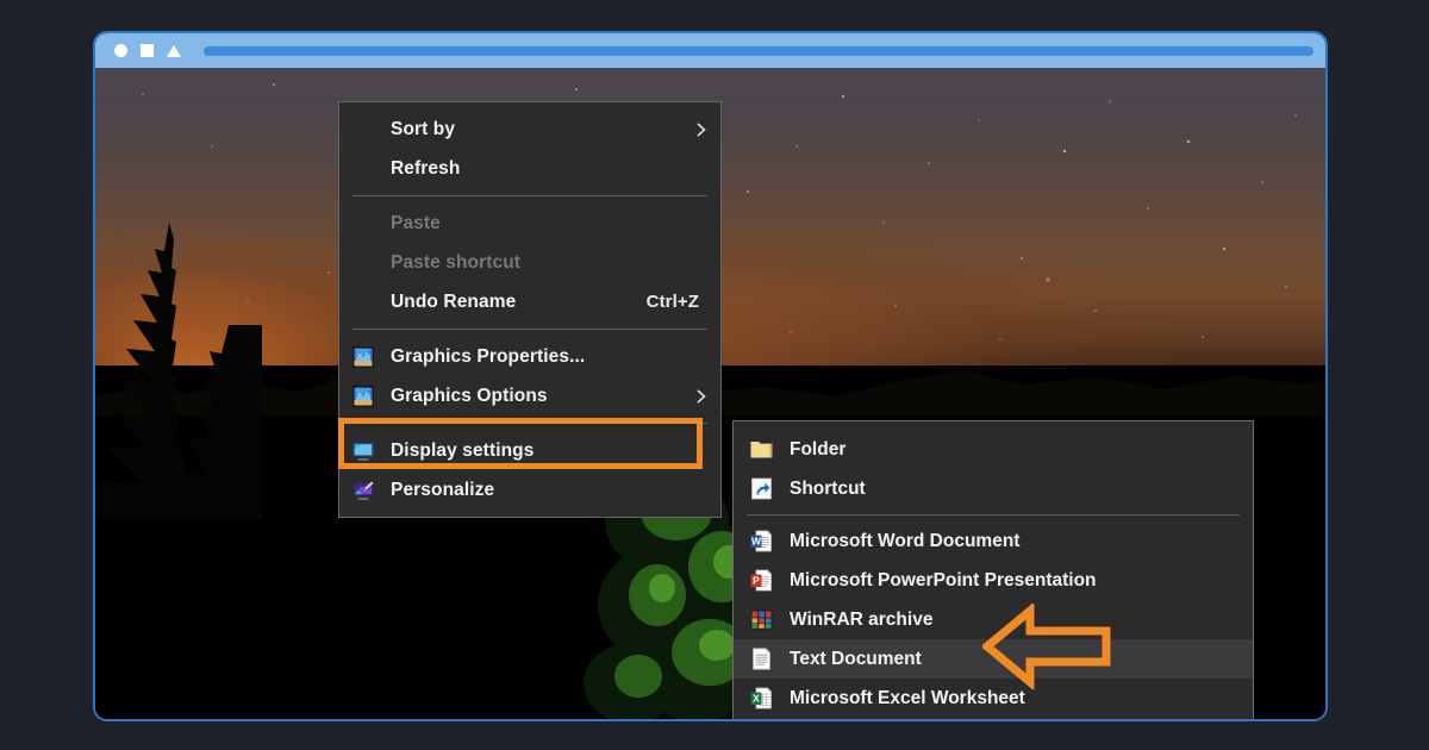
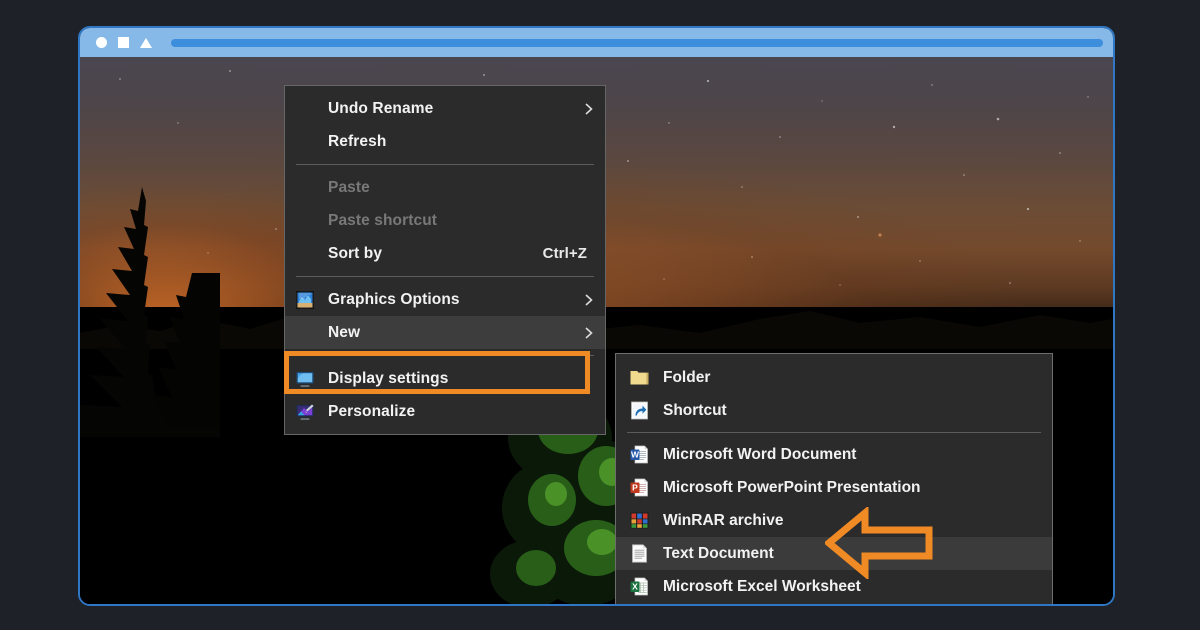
- Sort by
+ Undo Rename
  Refresh
  Paste
  Paste shortcut
- Undo Rename
+ Sort by
  Ctrl+Z
- Graphics Properties...
  Graphics Options
+ New
  Display settings
  Personalize
  Folder
  Shortcut
  W
  Microsoft Word Document
  P
  Microsoft PowerPoint Presentation
  WinRAR archive
  Text Document
  X
  Microsoft Excel Worksheet
